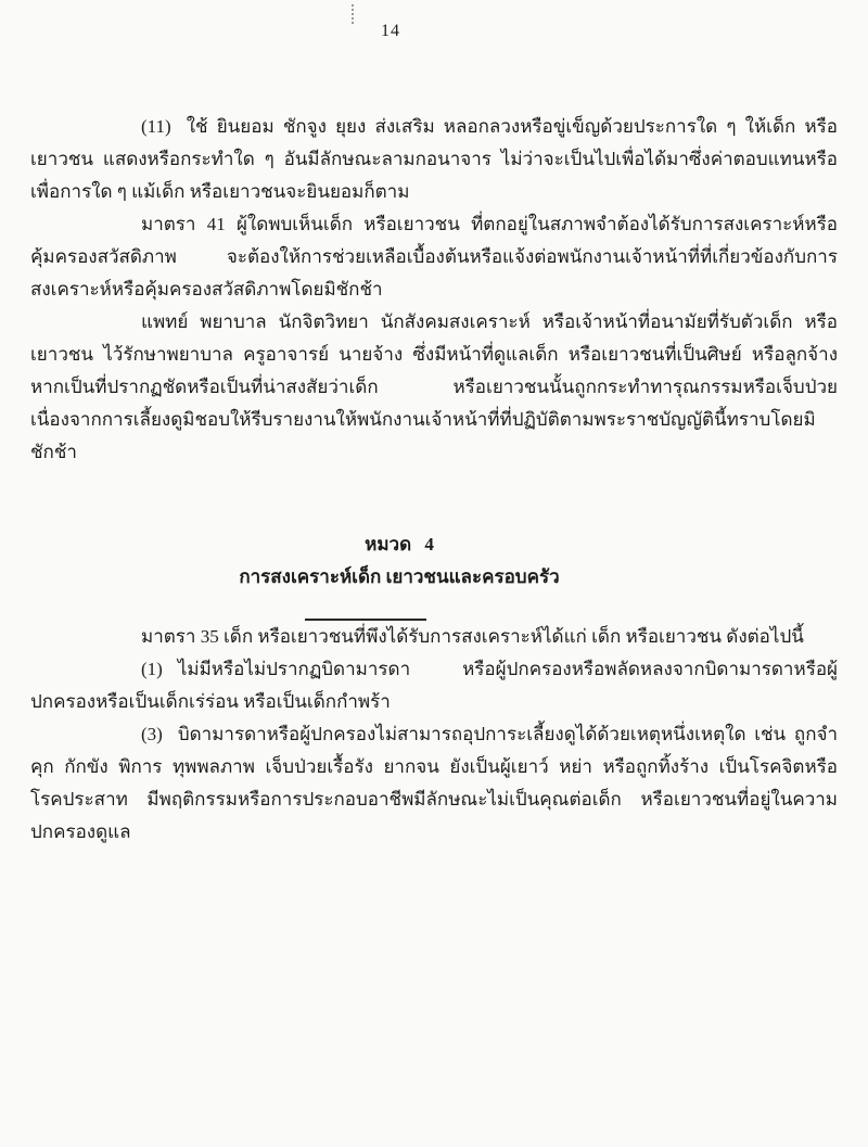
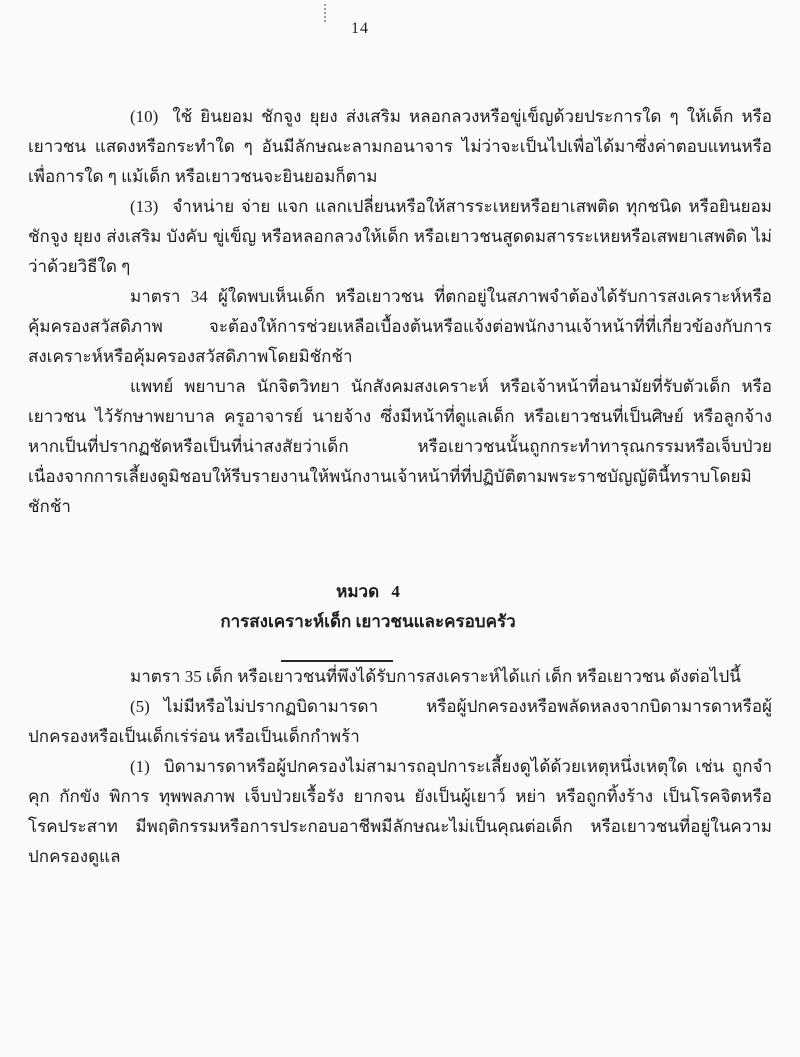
  14
- (11) ใช้ ยินยอม ชักจูง ยุยง ส่งเสริม หลอกลวงหรือขู่เข็ญด้วยประการใด ๆ ให้เด็ก หรือเยาวชน แสดงหรือกระทำใด ๆ อันมีลักษณะลามกอนาจาร ไม่ว่าจะเป็นไปเพื่อได้มาซึ่งค่าตอบแทนหรือเพื่อการใด ๆ แม้เด็ก หรือเยาวชนจะยินยอมก็ตาม
+ (10) ใช้ ยินยอม ชักจูง ยุยง ส่งเสริม หลอกลวงหรือขู่เข็ญด้วยประการใด ๆ ให้เด็ก หรือเยาวชน แสดงหรือกระทำใด ๆ อันมีลักษณะลามกอนาจาร ไม่ว่าจะเป็นไปเพื่อได้มาซึ่งค่าตอบแทนหรือเพื่อการใด ๆ แม้เด็ก หรือเยาวชนจะยินยอมก็ตาม
+ (13) จำหน่าย จ่าย แจก แลกเปลี่ยนหรือให้สารระเหยหรือยาเสพติด ทุกชนิด หรือยินยอม ชักจูง ยุยง ส่งเสริม บังคับ ขู่เข็ญ หรือหลอกลวงให้เด็ก หรือเยาวชนสูดดมสารระเหยหรือเสพยาเสพติด ไม่ว่าด้วยวิธีใด ๆ
- มาตรา 41 ผู้ใดพบเห็นเด็ก หรือเยาวชน ที่ตกอยู่ในสภาพจำต้องได้รับการสงเคราะห์หรือคุ้มครองสวัสดิภาพ จะต้องให้การช่วยเหลือเบื้องต้นหรือแจ้งต่อพนักงานเจ้าหน้าที่ที่เกี่ยวข้องกับการสงเคราะห์หรือคุ้มครองสวัสดิภาพโดยมิชักช้า
+ มาตรา 34 ผู้ใดพบเห็นเด็ก หรือเยาวชน ที่ตกอยู่ในสภาพจำต้องได้รับการสงเคราะห์หรือคุ้มครองสวัสดิภาพ จะต้องให้การช่วยเหลือเบื้องต้นหรือแจ้งต่อพนักงานเจ้าหน้าที่ที่เกี่ยวข้องกับการสงเคราะห์หรือคุ้มครองสวัสดิภาพโดยมิชักช้า
  แพทย์ พยาบาล นักจิตวิทยา นักสังคมสงเคราะห์ หรือเจ้าหน้าที่อนามัยที่รับตัวเด็ก หรือเยาวชน ไว้รักษาพยาบาล ครูอาจารย์ นายจ้าง ซึ่งมีหน้าที่ดูแลเด็ก หรือเยาวชนที่เป็นศิษย์ หรือลูกจ้าง หากเป็นที่ปรากฏชัดหรือเป็นที่น่าสงสัยว่าเด็ก หรือเยาวชนนั้นถูกกระทำทารุณกรรมหรือเจ็บป่วยเนื่องจากการเลี้ยงดูมิชอบให้รีบรายงานให้พนักงานเจ้าหน้าที่ที่ปฏิบัติตามพระราชบัญญัตินี้ทราบโดยมิชักช้า
  หมวด 4
  การสงเคราะห์เด็ก เยาวชนและครอบครัว
  มาตรา 35 เด็ก หรือเยาวชนที่พึงได้รับการสงเคราะห์ได้แก่ เด็ก หรือเยาวชน ดังต่อไปนี้
- (1) ไม่มีหรือไม่ปรากฏบิดามารดา หรือผู้ปกครองหรือพลัดหลงจากบิดามารดาหรือผู้ปกครองหรือเป็นเด็กเร่ร่อน หรือเป็นเด็กกำพร้า
+ (5) ไม่มีหรือไม่ปรากฏบิดามารดา หรือผู้ปกครองหรือพลัดหลงจากบิดามารดาหรือผู้ปกครองหรือเป็นเด็กเร่ร่อน หรือเป็นเด็กกำพร้า
- (3) บิดามารดาหรือผู้ปกครองไม่สามารถอุปการะเลี้ยงดูได้ด้วยเหตุหนึ่งเหตุใด เช่น ถูกจำคุก กักขัง พิการ ทุพพลภาพ เจ็บป่วยเรื้อรัง ยากจน ยังเป็นผู้เยาว์ หย่า หรือถูกทิ้งร้าง เป็นโรคจิตหรือโรคประสาท มีพฤติกรรมหรือการประกอบอาชีพมีลักษณะไม่เป็นคุณต่อเด็ก หรือเยาวชนที่อยู่ในความปกครองดูแล
+ (1) บิดามารดาหรือผู้ปกครองไม่สามารถอุปการะเลี้ยงดูได้ด้วยเหตุหนึ่งเหตุใด เช่น ถูกจำคุก กักขัง พิการ ทุพพลภาพ เจ็บป่วยเรื้อรัง ยากจน ยังเป็นผู้เยาว์ หย่า หรือถูกทิ้งร้าง เป็นโรคจิตหรือโรคประสาท มีพฤติกรรมหรือการประกอบอาชีพมีลักษณะไม่เป็นคุณต่อเด็ก หรือเยาวชนที่อยู่ในความปกครองดูแล
